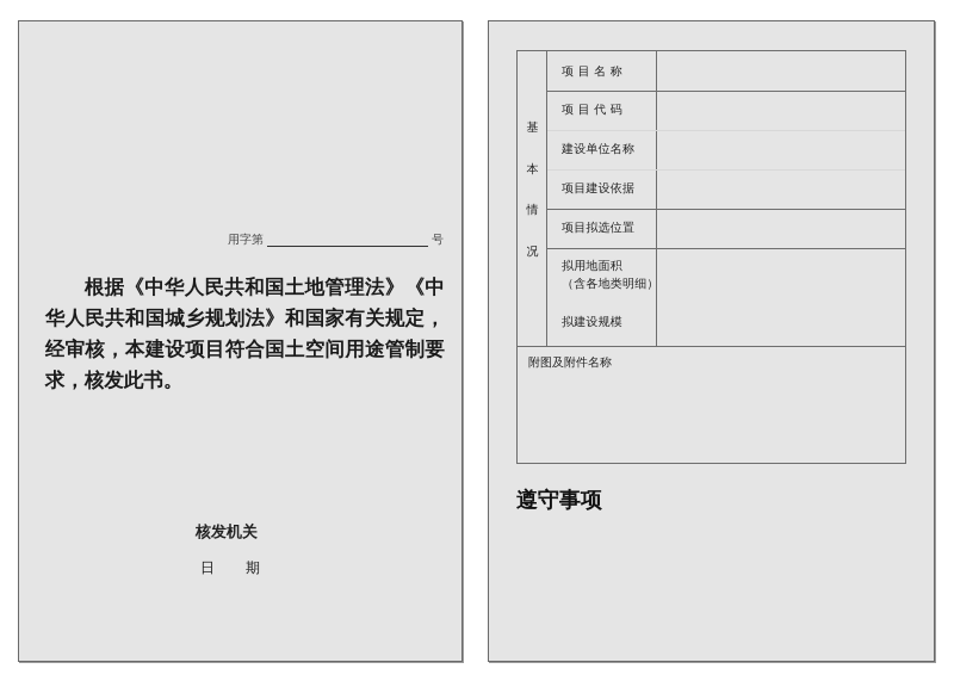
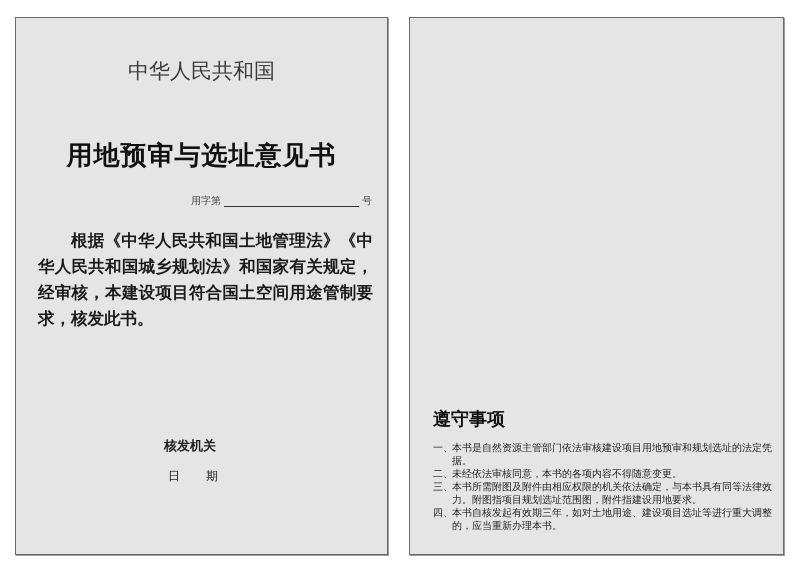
+ 中华人民共和国
+ 用地预审与选址意见书
  用字第
  号
  根据《中华人民共和国土地管理法》《中华人民共和国城乡规划法》和国家有关规定，经审核，本建设项目符合国土空间用途管制要求，核发此书。
  核发机关
  日 期
- 基
- 本
- 情
- 况
- 项 目 名 称
- 项 目 代 码
- 建设单位名称
- 项目建设依据
- 项目拟选位置
- 拟用地面积
- （含各地类明细）
- 拟建设规模
- 附图及附件名称
  遵守事项
+ 一、
+ 本书是自然资源主管部门依法审核建设项目用地预审和规划选址的法定凭据。
+ 二、
+ 未经依法审核同意，本书的各项内容不得随意变更。
+ 三、
+ 本书所需附图及附件由相应权限的机关依法确定，与本书具有同等法律效力。附图指项目规划选址范围图，附件指建设用地要求。
+ 四、
+ 本书自核发起有效期三年，如对土地用途、建设项目选址等进行重大调整的，应当重新办理本书。
